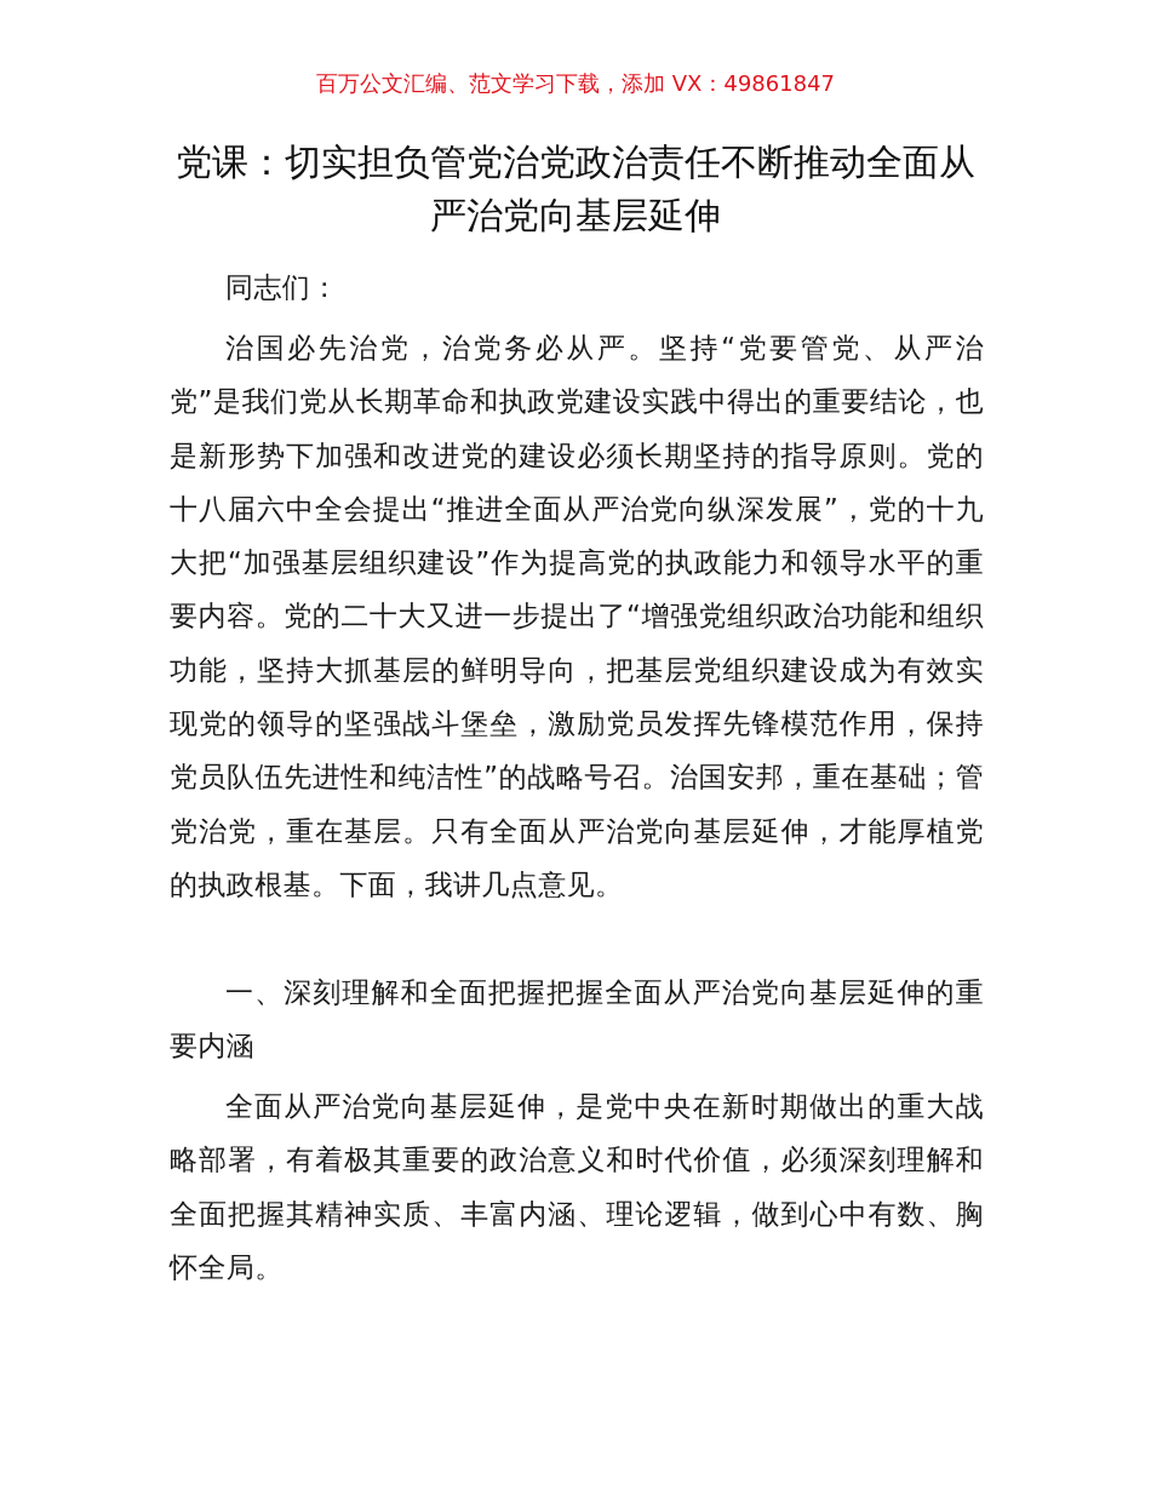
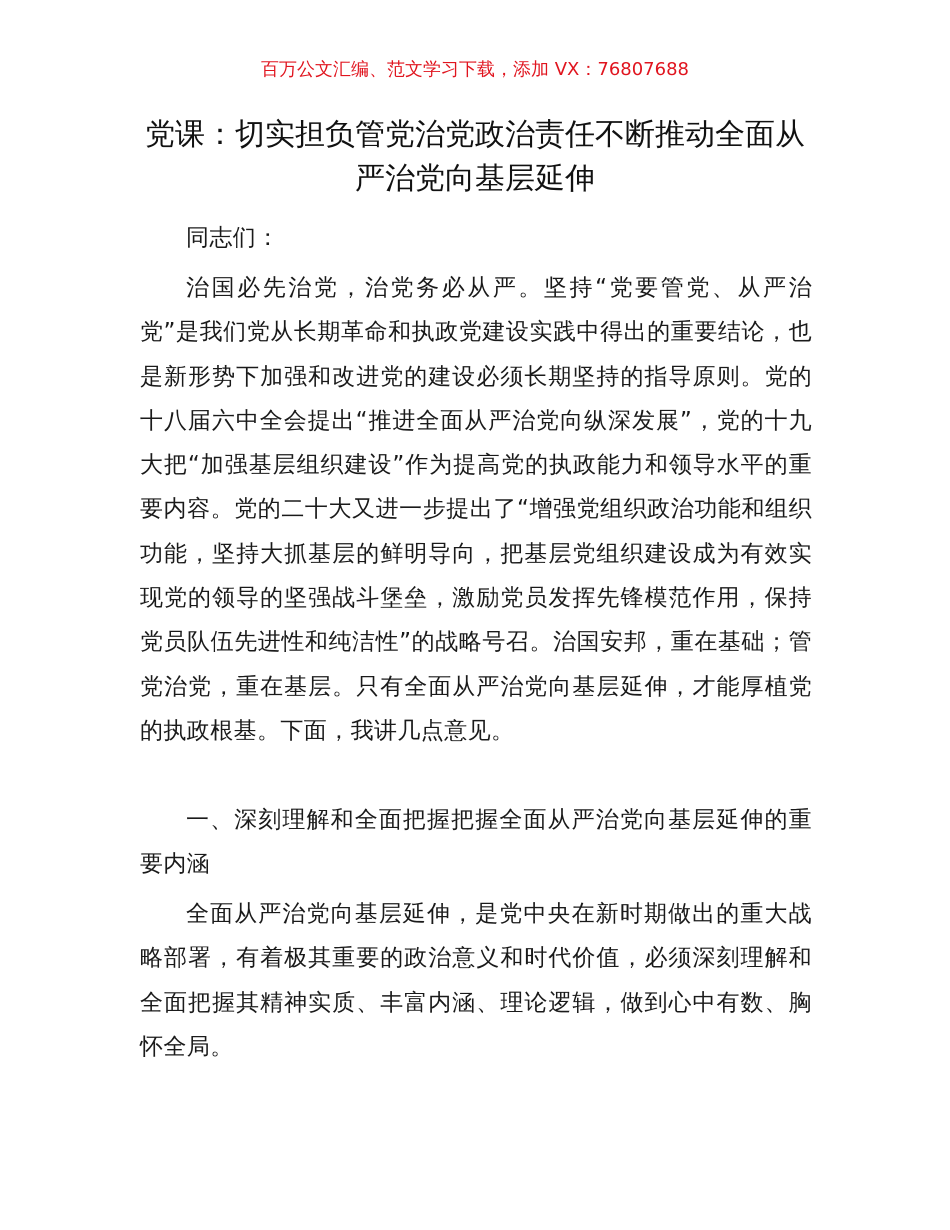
- 百万公文汇编、范文学习下载，添加 VX：49861847
+ 百万公文汇编、范文学习下载，添加 VX：76807688
  党课：切实担负管党治党政治责任不断推动全面从严治党向基层延伸
  同志们：
  治国必先治党，治党务必从严。坚持“党要管党、从严治党”是我们党从长期革命和执政党建设实践中得出的重要结论，也是新形势下加强和改进党的建设必须长期坚持的指导原则。党的十八届六中全会提出“推进全面从严治党向纵深发展”，党的十九大把“加强基层组织建设”作为提高党的执政能力和领导水平的重要内容。党的二十大又进一步提出了“增强党组织政治功能和组织功能，坚持大抓基层的鲜明导向，把基层党组织建设成为有效实现党的领导的坚强战斗堡垒，激励党员发挥先锋模范作用，保持党员队伍先进性和纯洁性”的战略号召。治国安邦，重在基础；管党治党，重在基层。只有全面从严治党向基层延伸，才能厚植党的执政根基。下面，我讲几点意见。
  一、深刻理解和全面把握把握全面从严治党向基层延伸的重要内涵
  全面从严治党向基层延伸，是党中央在新时期做出的重大战略部署，有着极其重要的政治意义和时代价值，必须深刻理解和全面把握其精神实质、丰富内涵、理论逻辑，做到心中有数、胸怀全局。
